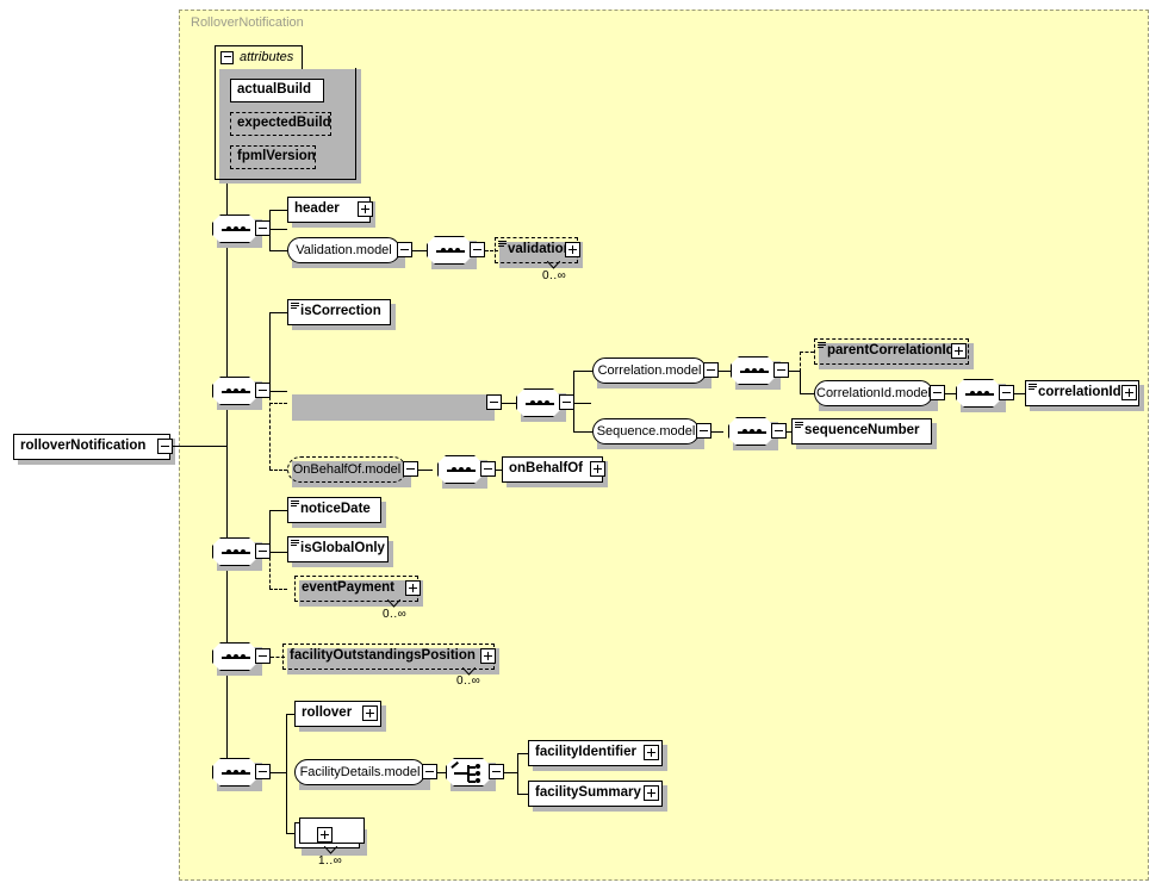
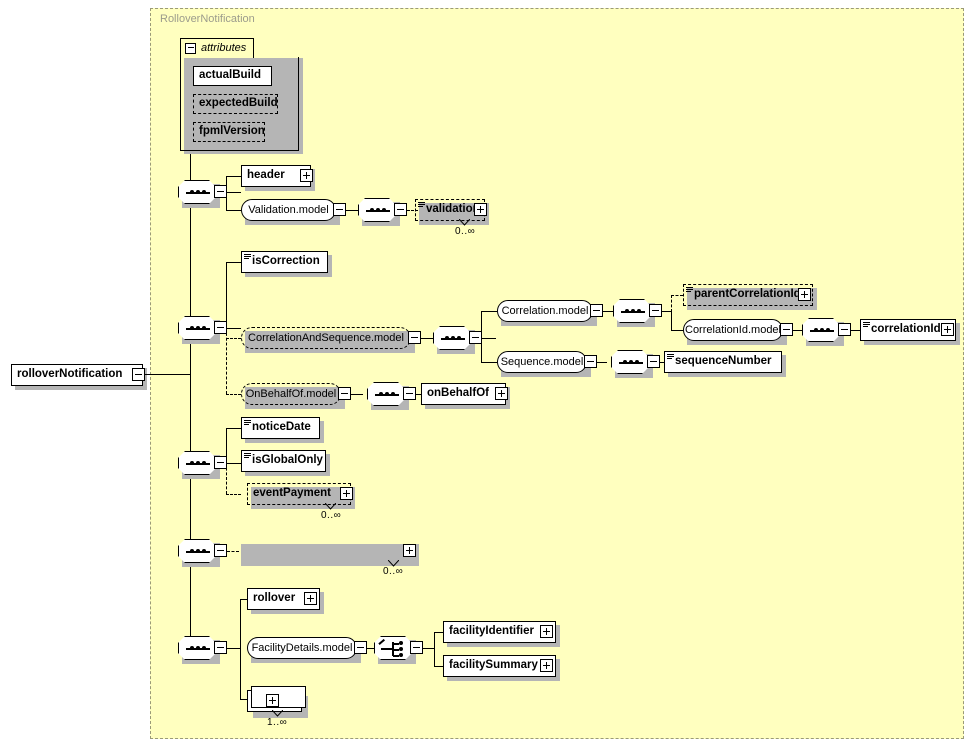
  RolloverNotification
  rolloverNotification
  attributes
  actualBuild
  expectedBuild
  fpmlVersion
  header
  Validation.model
  validatio
  0..∞
  isCorrection
+ CorrelationAndSequence.model
  Correlation.model
  parentCorrelationI
  CorrelationId.mode
  correlationId
  Sequence.model
  sequenceNumber
  OnBehalfOf.model
  onBehalfOf
  noticeDate
  isGlobalOnly
  eventPayment
  0..∞
- facilityOutstandingsPosition
  0..∞
  rollover
  FacilityDetails.model
  facilityIdentifier
  facilitySummary
  1..∞
